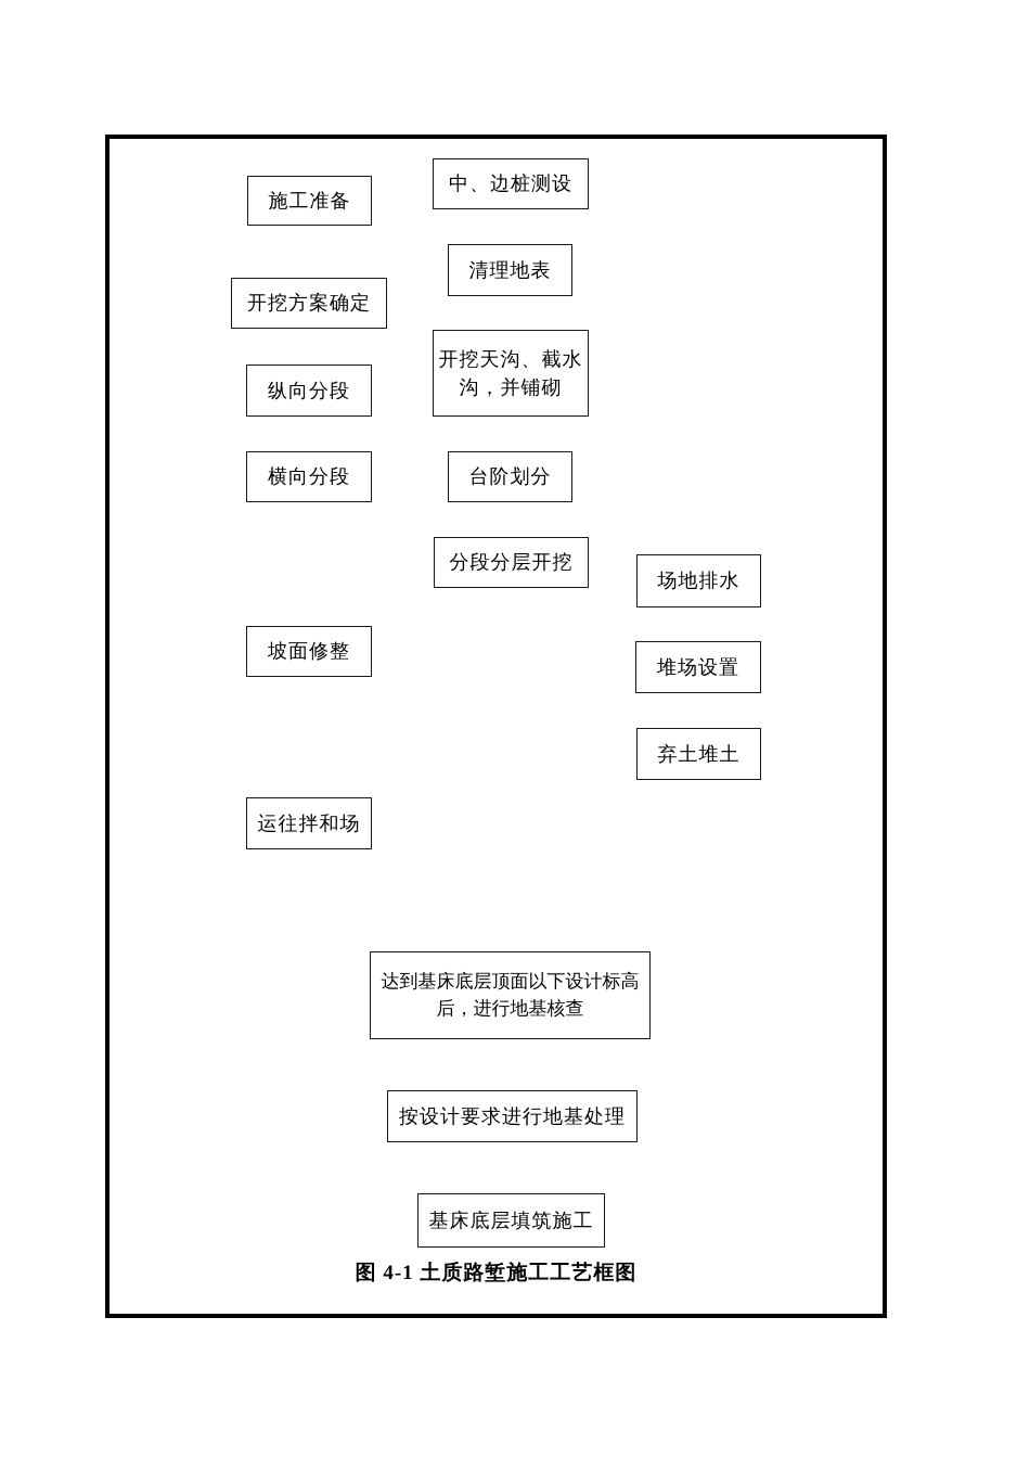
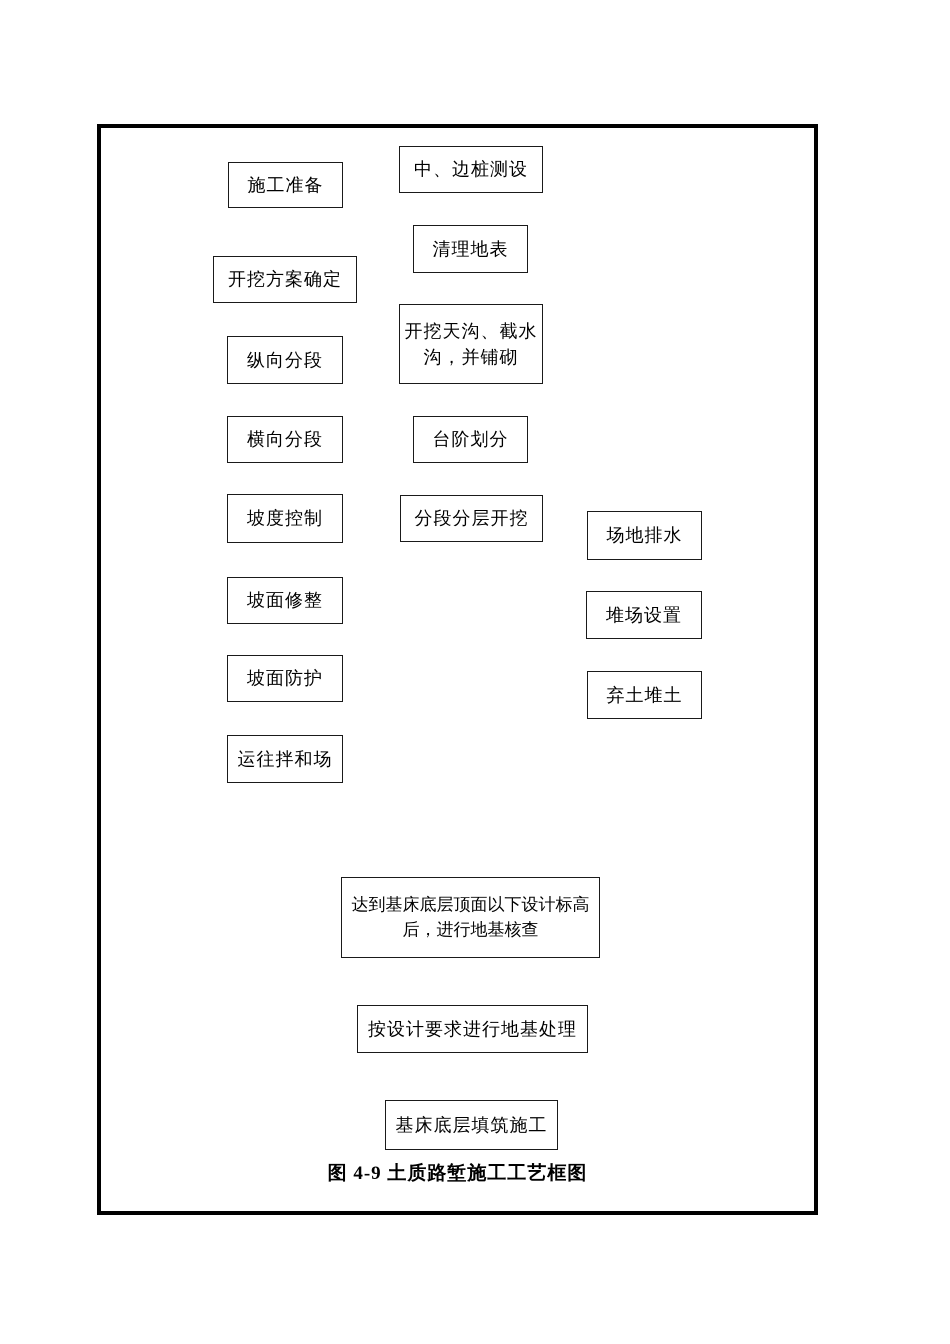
  施工准备
  中、边桩测设
  清理地表
  开挖方案确定
  开挖天沟、截水沟，并铺砌
  纵向分段
  横向分段
  台阶划分
+ 坡度控制
  分段分层开挖
  场地排水
  坡面修整
  堆场设置
+ 坡面防护
  弃土堆土
  运往拌和场
  达到基床底层顶面以下设计标高后，进行地基核查
  按设计要求进行地基处理
  基床底层填筑施工
- 图 4-1 土质路堑施工工艺框图
+ 图 4-9 土质路堑施工工艺框图
